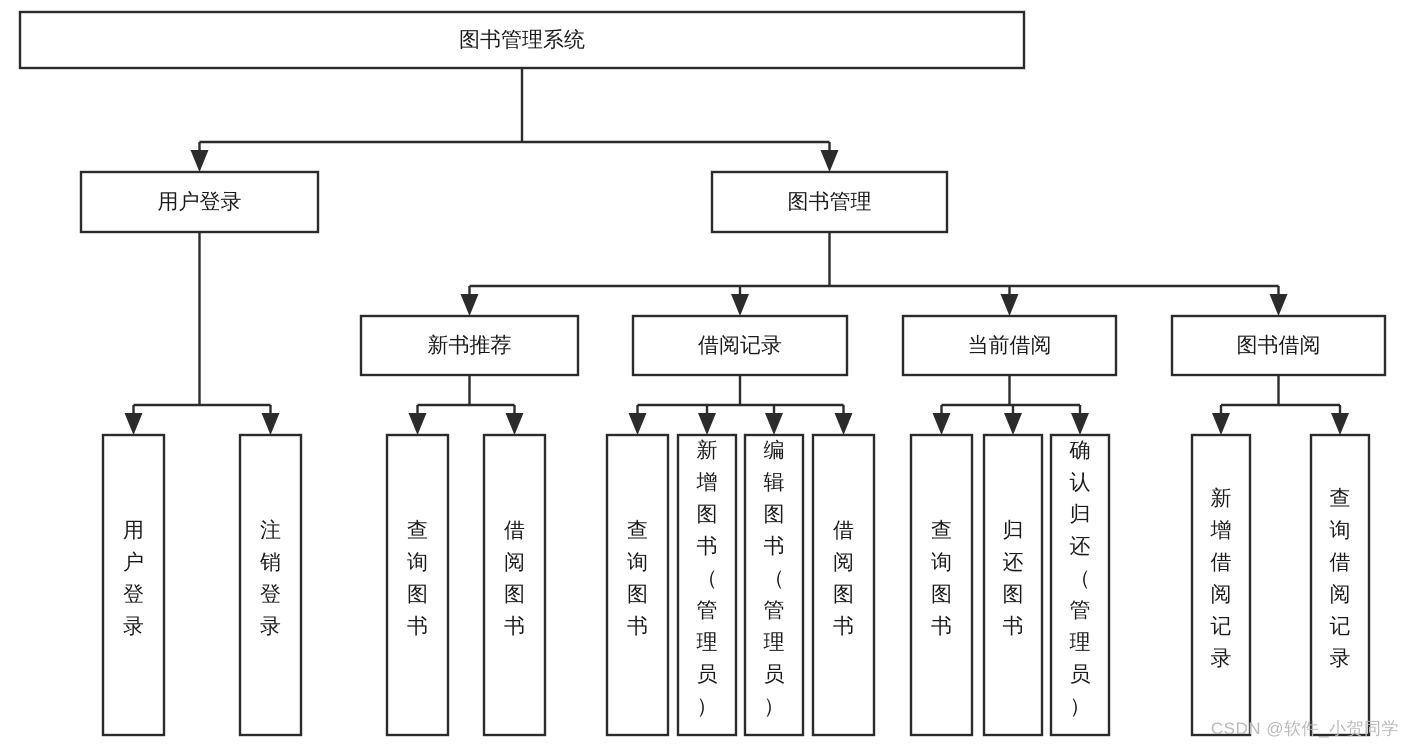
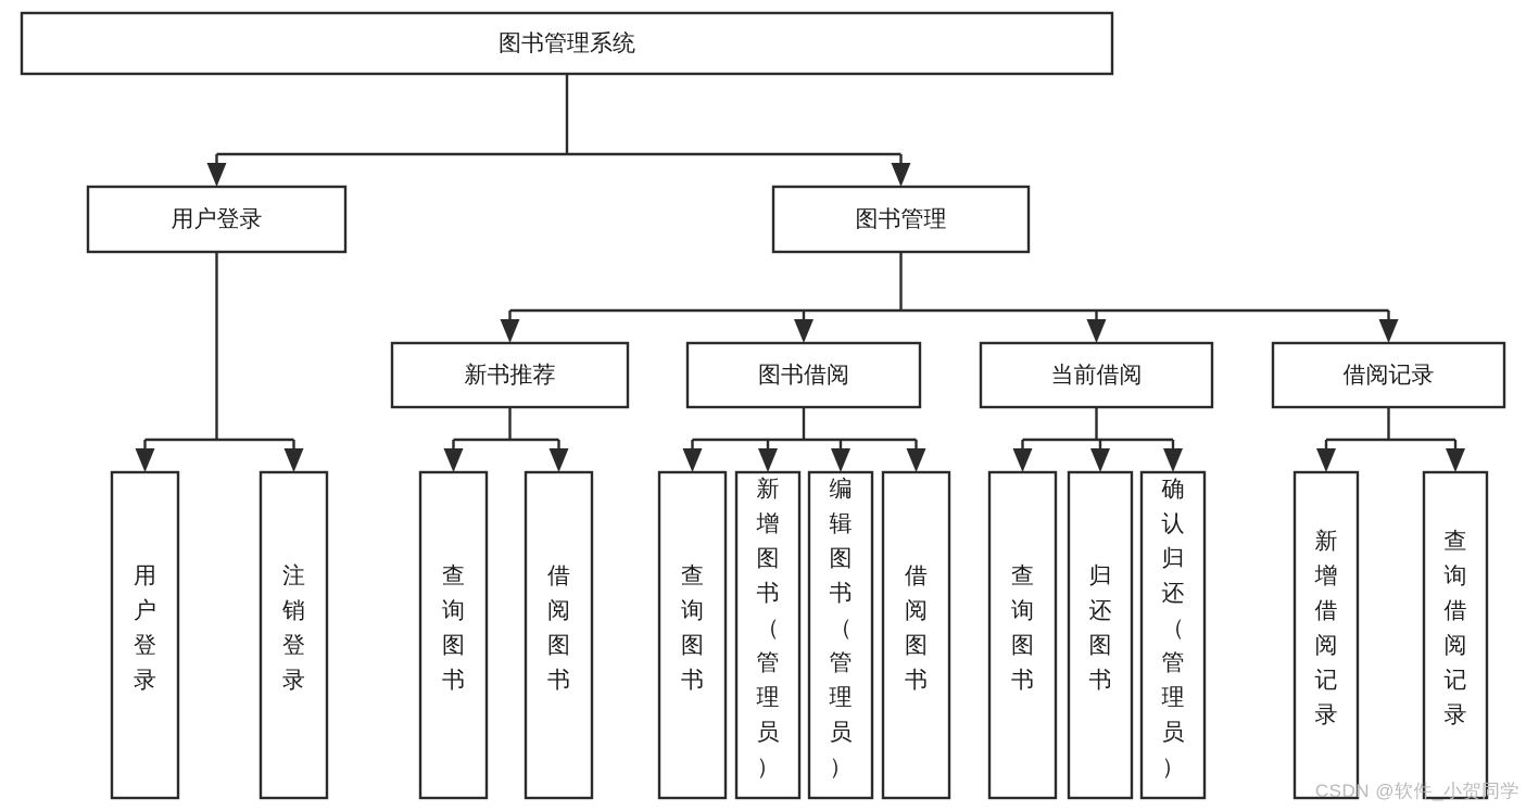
  图书管理系统
  用户登录
  图书管理
  新书推荐
- 借阅记录
+ 图书借阅
  当前借阅
- 图书借阅
+ 借阅记录
  用户登录
  注销登录
  查询图书
  借阅图书
  查询图书
  新增图书（管理员）
  编辑图书（管理员）
  借阅图书
  查询图书
  归还图书
  确认归还（管理员）
  新增借阅记录
  查询借阅记录
  CSDN @软件_小贺同学
